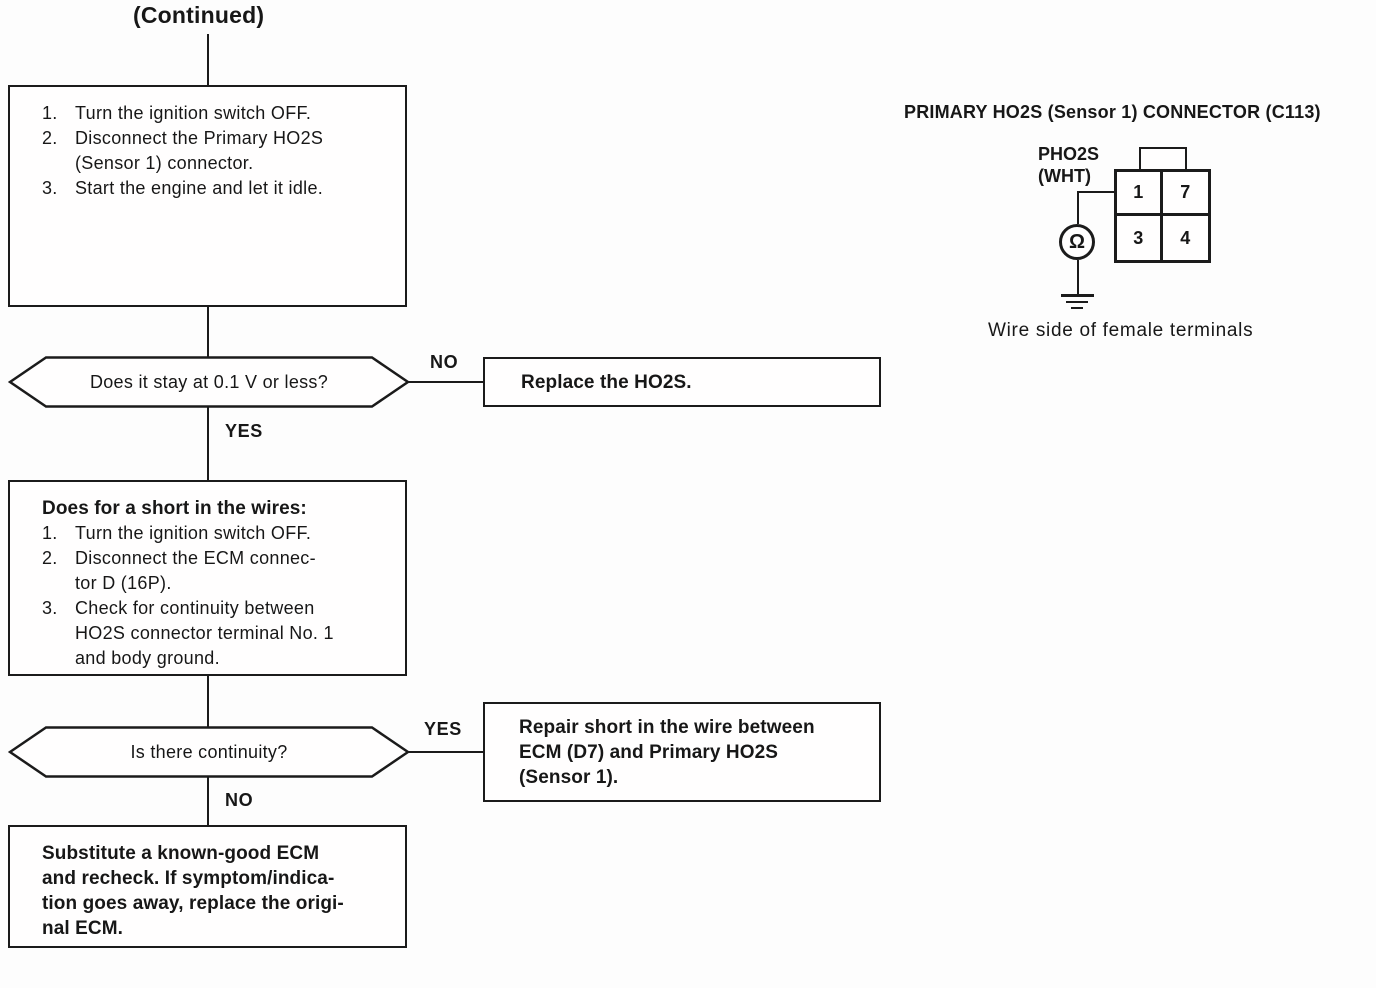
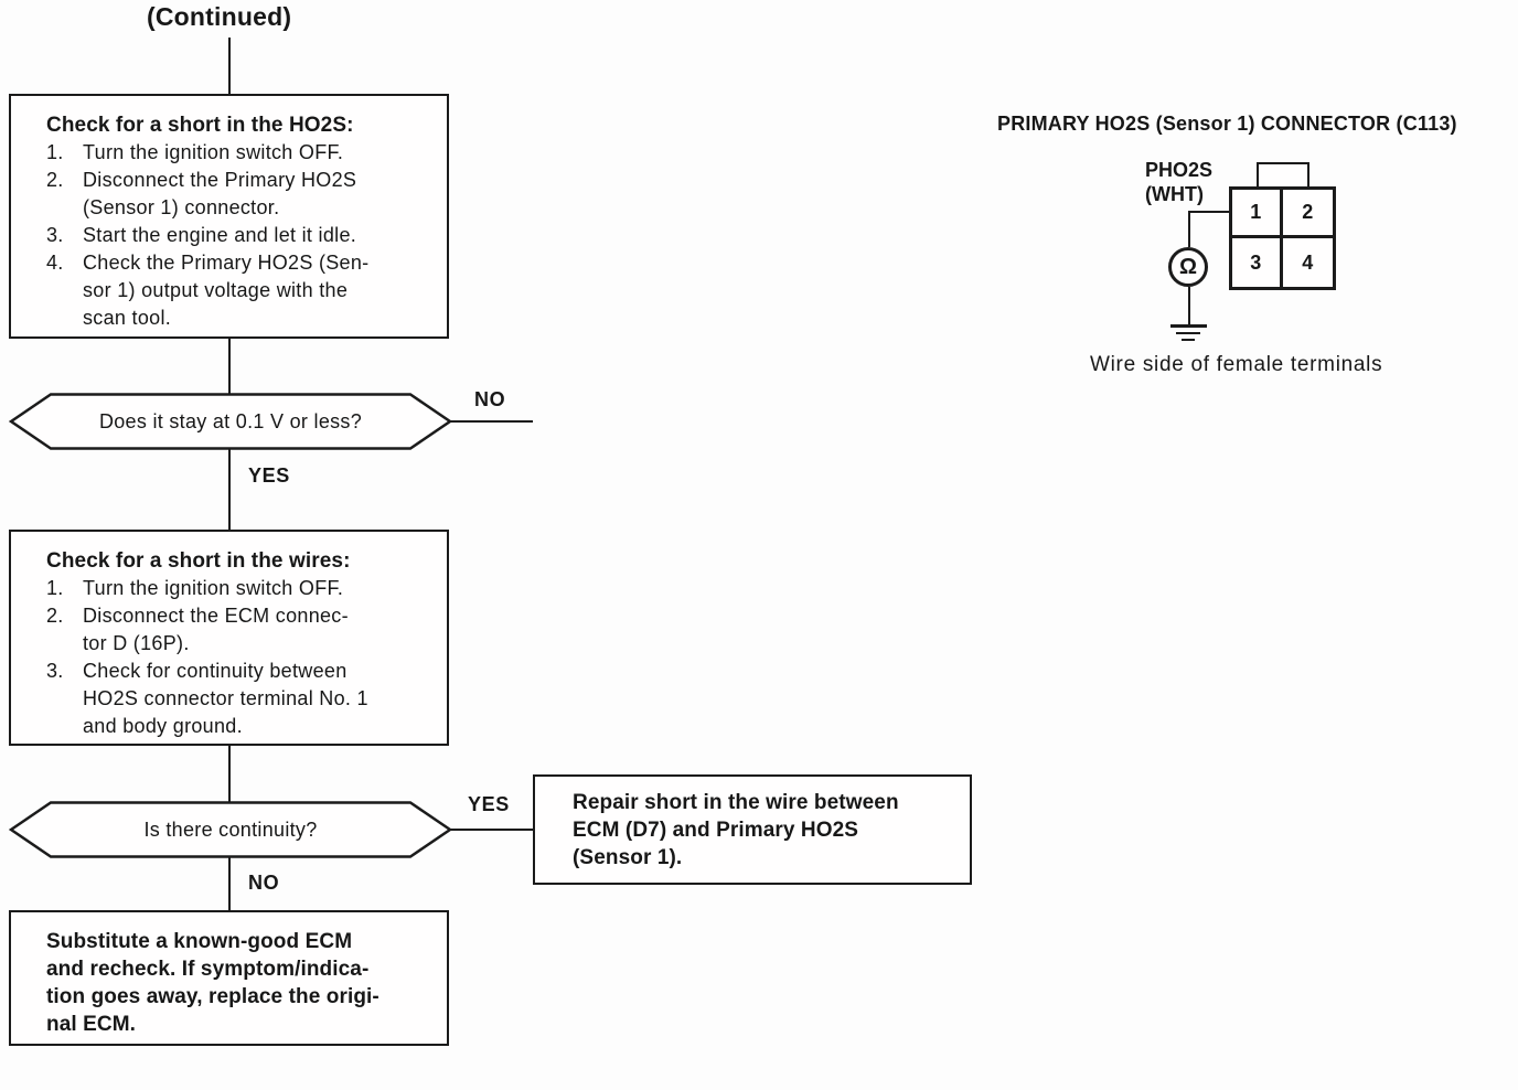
  (Continued)
+ Check for a short in the HO2S:
  1.
  Turn the ignition switch OFF.
  2.
  Disconnect the Primary HO2S
  (Sensor 1) connector.
  3.
  Start the engine and let it idle.
+ 4.
+ Check the Primary HO2S (Sen-
+ sor 1) output voltage with the
+ scan tool.
  Does it stay at 0.1 V or less?
  NO
  YES
- Replace the HO2S.
- Does for a short in the wires:
+ Check for a short in the wires:
  1.
  Turn the ignition switch OFF.
  2.
  Disconnect the ECM connec-
  tor D (16P).
  3.
  Check for continuity between
  HO2S connector terminal No. 1
  and body ground.
  Is there continuity?
  YES
  NO
  Repair short in the wire between
  ECM (D7) and Primary HO2S
  (Sensor 1).
  Substitute a known-good ECM
  and recheck. If symptom/indica-
  tion goes away, replace the origi-
  nal ECM.
  PRIMARY HO2S (Sensor 1) CONNECTOR (C113)
  PHO2S
  (WHT)
  1
- 7
+ 2
  3
  4
  Ω
  Wire side of female terminals
